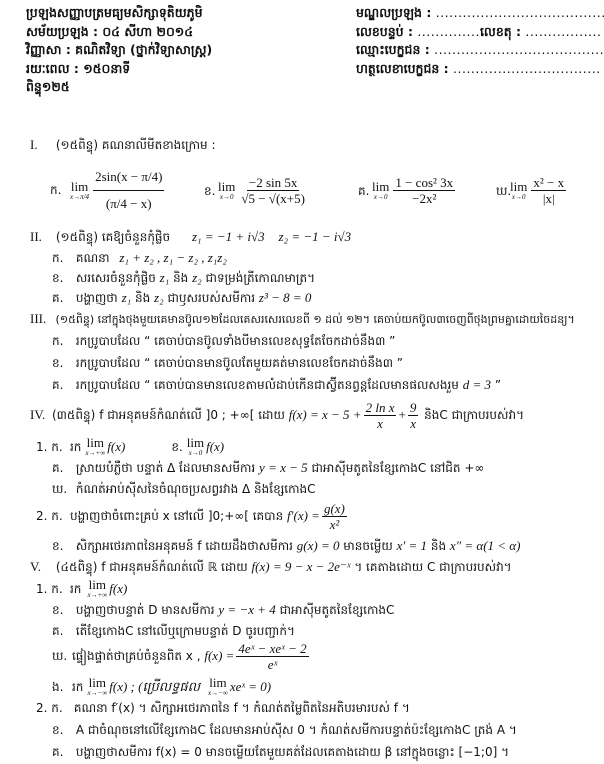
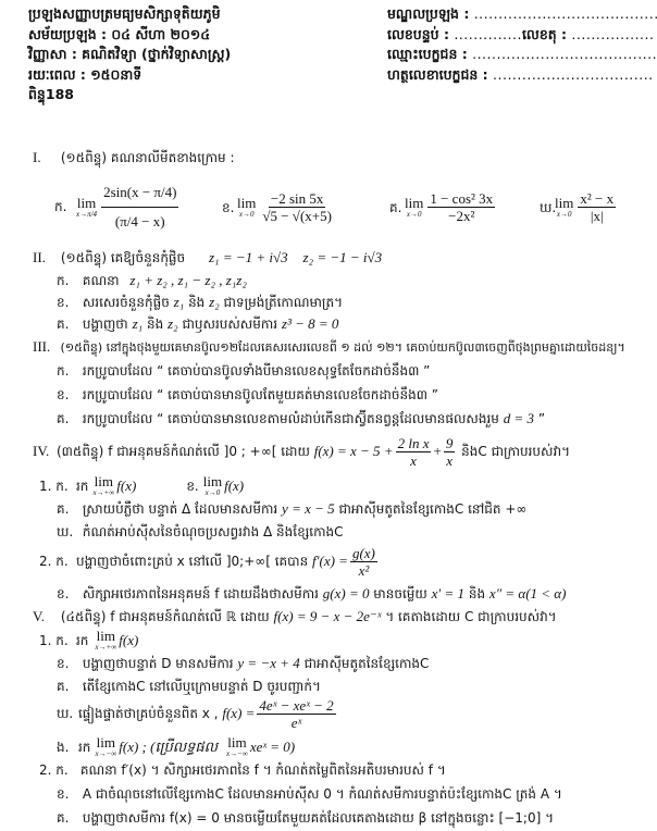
  ប្រឡងសញ្ញាបត្រមធ្យមសិក្សាទុតិយភូមិ
  សម័យប្រឡង : ០៤ សីហា ២០១៤
  វិញ្ញាសា : គណិតវិទ្យា (ថ្នាក់វិទ្យាសាស្ត្រ)
  រយៈពេល : ១៥០នាទី
- ពិន្ទុ១២៥
+ ពិន្ទុ188
  មណ្ឌលប្រឡង : ......................................
  លេខបន្ទប់ : ..............លេខតុ : .................
  ឈ្មោះបេក្ខជន : ......................................
  ហត្ថលេខាបេក្ខជន : .................................
  I. (១៥ពិន្ទុ) គណនាលីមីតខាងក្រោម :
  ក.
  lim
  x→π/4
  2sin(x − π/4)
  (π/4 − x)
  ខ.
  lim
  x→0
  −2 sin 5x
  √5 − √(x+5)
  គ.
  lim
  x→0
  1 − cos² 3x
  −2x²
  ឃ.
  lim
  x→0
  x² − x
  |x|
  II. (១៥ពិន្ទុ) គេឱ្យចំនួនកុំផ្លិច z₁ = −1 + i√3 z₂ = −1 − i√3
  ក. គណនា z₁ + z₂ , z₁ − z₂ , z₁z₂
  ខ. សរសេរចំនួនកុំផ្លិច z₁ និង z₂ ជាទម្រង់ត្រីកោណមាត្រ។
  គ. បង្ហាញថា z₁ និង z₂ ជាឫសរបស់សមីការ z³ − 8 = 0
  III. (១៥ពិន្ទុ) នៅក្នុងថុងមួយគេមានប៊ូល១២ដែលគេសរសេរលេខពី ១ ដល់ ១២។ គេចាប់យកប៊ូល៣ចេញពីថុងព្រមគ្នាដោយចៃដន្យ។
  ក. រកប្រូបាបដែល “ គេចាប់បានប៊ូលទាំងបីមានលេខសុទ្ធតែចែកដាច់នឹង៣ ”
  ខ. រកប្រូបាបដែល “ គេចាប់បានមានប៊ូលតែមួយគត់មានលេខចែកដាច់នឹង៣ ”
  គ. រកប្រូបាបដែល “ គេចាប់បានមានលេខតាមលំដាប់កើនជាស្វ៊ីតនព្វន្តដែលមានផលសងរួម d = 3 ”
  IV.
  (៣៥ពិន្ទុ)
  f ជាអនុគមន៍កំណត់លើ ]0 ; +∞[ ដោយ
  f(x) = x − 5 +
  2 ln x
  x
  +
  9
  x
  និងC ជាក្រាបរបស់វា។
  1. ក.
  រក
  lim
  x→+∞
  f(x)
  ខ.
  lim
  x→0
  f(x)
  គ. ស្រាយបំភ្លឺថា បន្ទាត់ Δ ដែលមានសមីការ y = x − 5 ជាអាស៊ីមតូតនៃខ្សែកោងC នៅជិត +∞
  ឃ. កំណត់អាប់ស៊ីសនៃចំណុចប្រសព្វរវាង Δ និងខ្សែកោងC
  2. ក.
  បង្ហាញថាចំពោះគ្រប់ x នៅលើ ]0;+∞[ គេបាន
  f′(x) =
  g(x)
  x²
  ខ. សិក្សាអថេរភាពនៃអនុគមន៍ f ដោយដឹងថាសមីការ g(x) = 0 មានចម្លើយ x′ = 1 និង x″ = α(1 < α)
  V. (៤៥ពិន្ទុ) f ជាអនុគមន៍កំណត់លើ ℝ ដោយ f(x) = 9 − x − 2e⁻ˣ ។ គេតាងដោយ C ជាក្រាបរបស់វា។
  1. ក.
  រក
  lim
  x→+∞
  f(x)
  ខ. បង្ហាញថាបន្ទាត់ D មានសមីការ y = −x + 4 ជាអាស៊ីមតូតនៃខ្សែកោងC
  គ. តើខ្សែកោងC នៅលើឬក្រោមបន្ទាត់ D ចូរបញ្ជាក់។
  ឃ.
  ផ្ទៀងផ្ទាត់ថាគ្រប់ចំនួនពិត x ,
  f(x) =
  4eˣ − xeˣ − 2
  eˣ
  ង.
  រក
  lim
  x→−∞
  f(x) ; (ប្រើលទ្ធផល
  lim
  x→−∞
  xeˣ = 0)
  2. ក. គណនា f′(x) ។ សិក្សាអថេរភាពនៃ f ។ កំណត់តម្លៃពិតនៃអតិបរមារបស់ f ។
  ខ. A ជាចំណុចនៅលើខ្សែកោងC ដែលមានអាប់ស៊ីស 0 ។ កំណត់សមីការបន្ទាត់ប៉ះខ្សែកោងC ត្រង់ A ។
  គ. បង្ហាញថាសមីការ f(x) = 0 មានចម្លើយតែមួយគត់ដែលគេតាងដោយ β នៅក្នុងចន្លោះ [−1;0] ។
